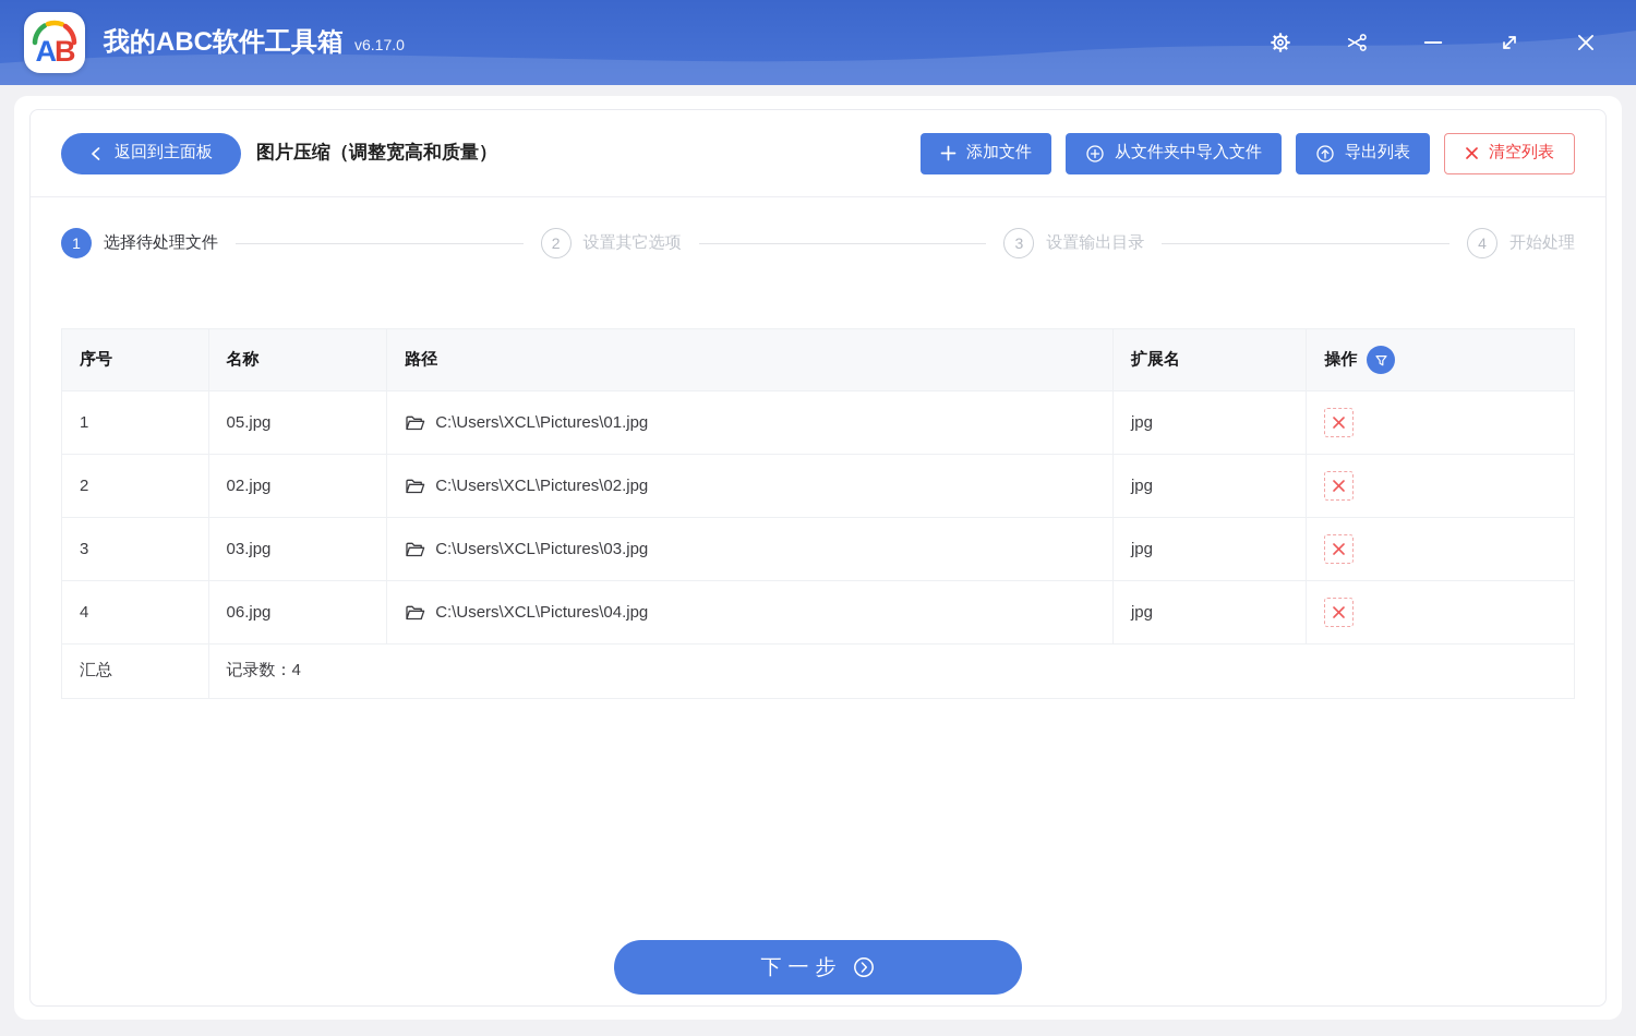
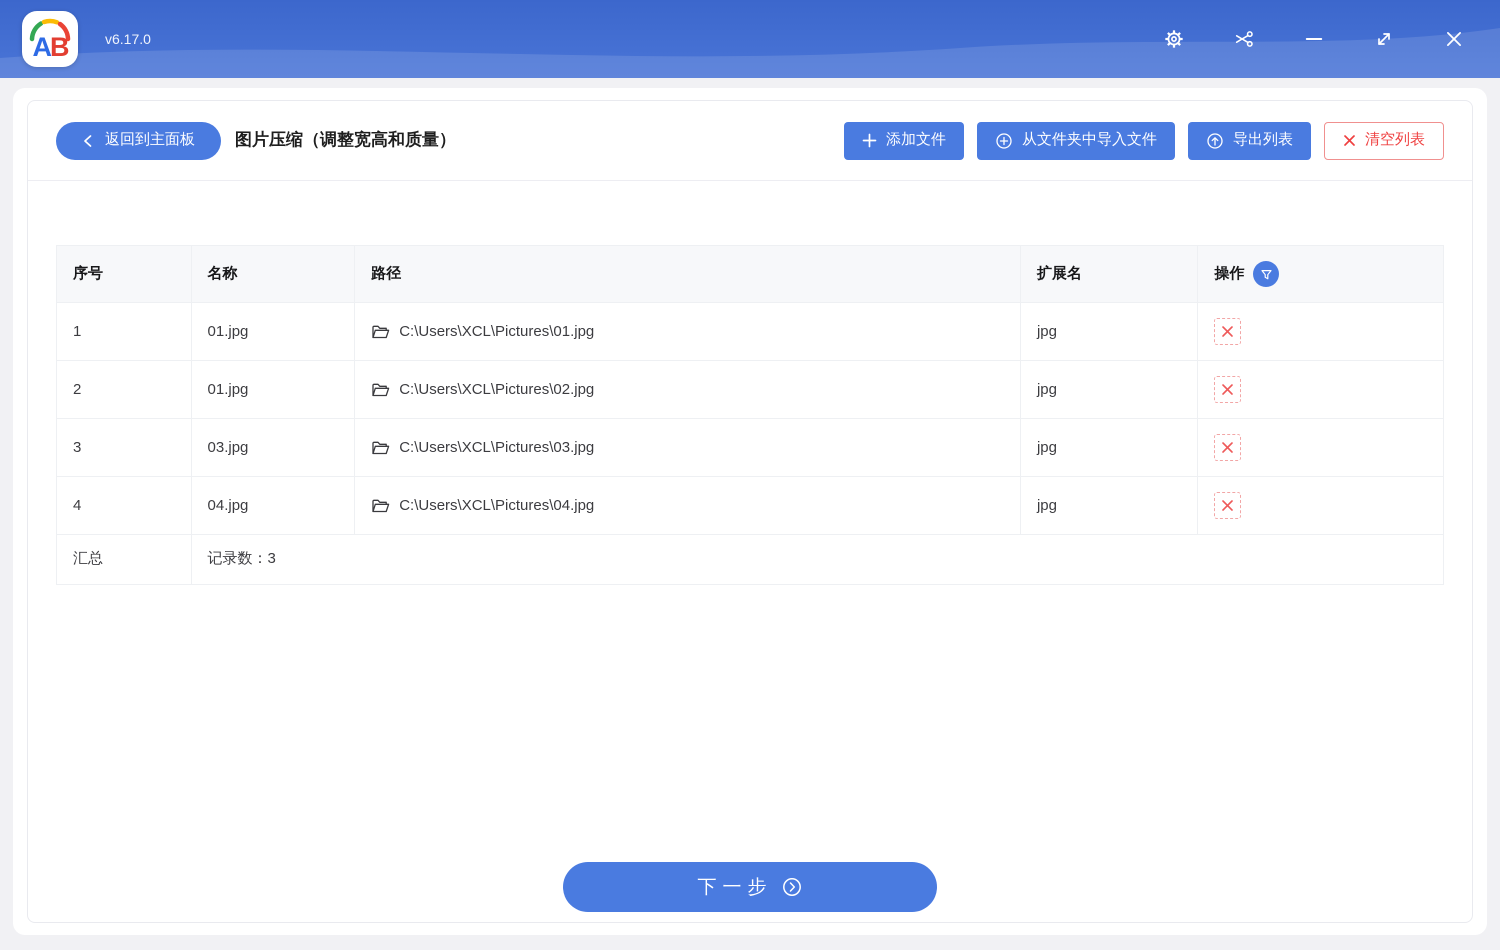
  AB
- 我的ABC软件工具箱
  v6.17.0
  返回到主面板
  图片压缩（调整宽高和质量）
  添加文件
  从文件夹中导入文件
  导出列表
  清空列表
- 1
- 选择待处理文件
- 2
- 设置其它选项
- 3
- 设置输出目录
- 4
- 开始处理
  序号	名称	路径	扩展名	操作
- 1	05.jpg	C:\Users\XCL\Pictures\01.jpg	jpg
+ 1	01.jpg	C:\Users\XCL\Pictures\01.jpg	jpg
- 2	02.jpg	C:\Users\XCL\Pictures\02.jpg	jpg
+ 2	01.jpg	C:\Users\XCL\Pictures\02.jpg	jpg
  3	03.jpg	C:\Users\XCL\Pictures\03.jpg	jpg
- 4	06.jpg	C:\Users\XCL\Pictures\04.jpg	jpg
+ 4	04.jpg	C:\Users\XCL\Pictures\04.jpg	jpg
- 汇总	记录数：4
+ 汇总	记录数：3
  下一步
